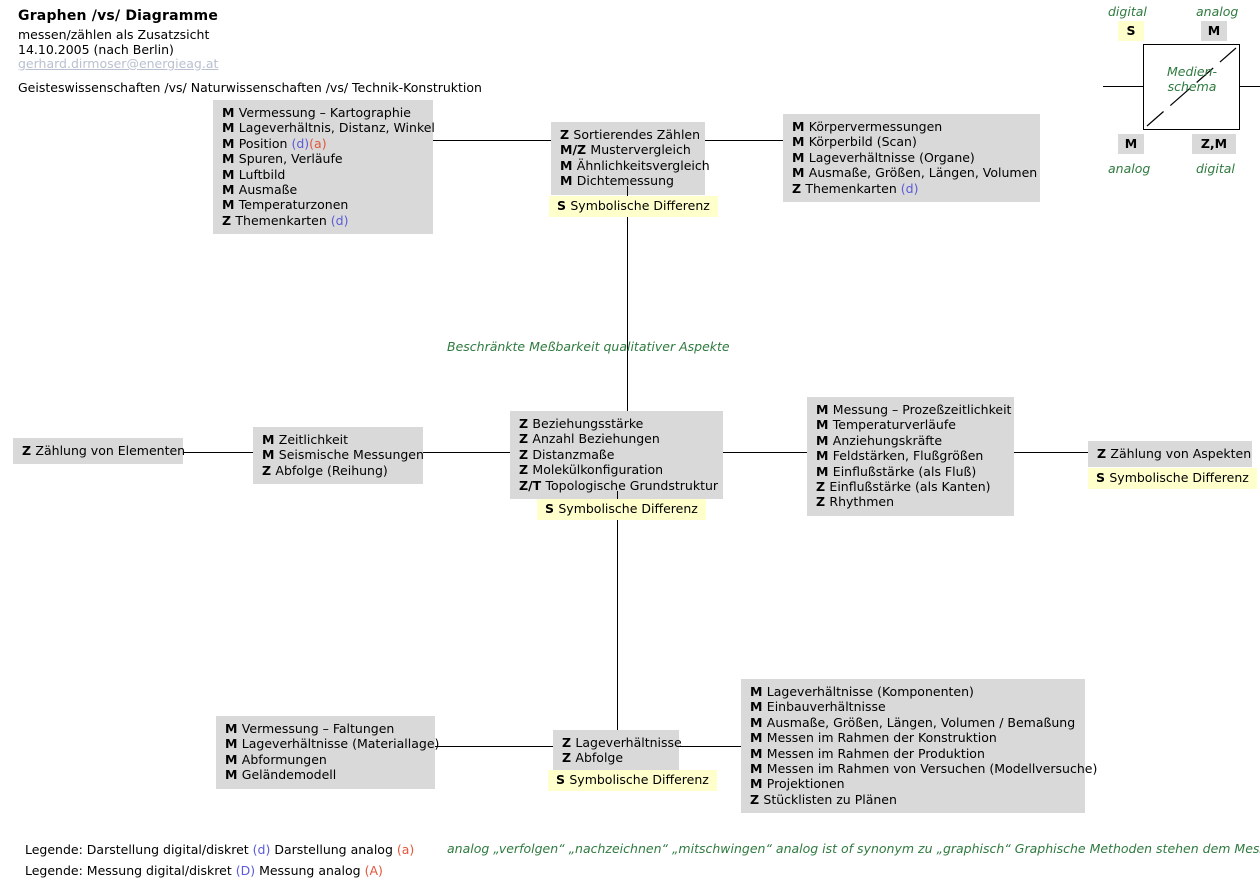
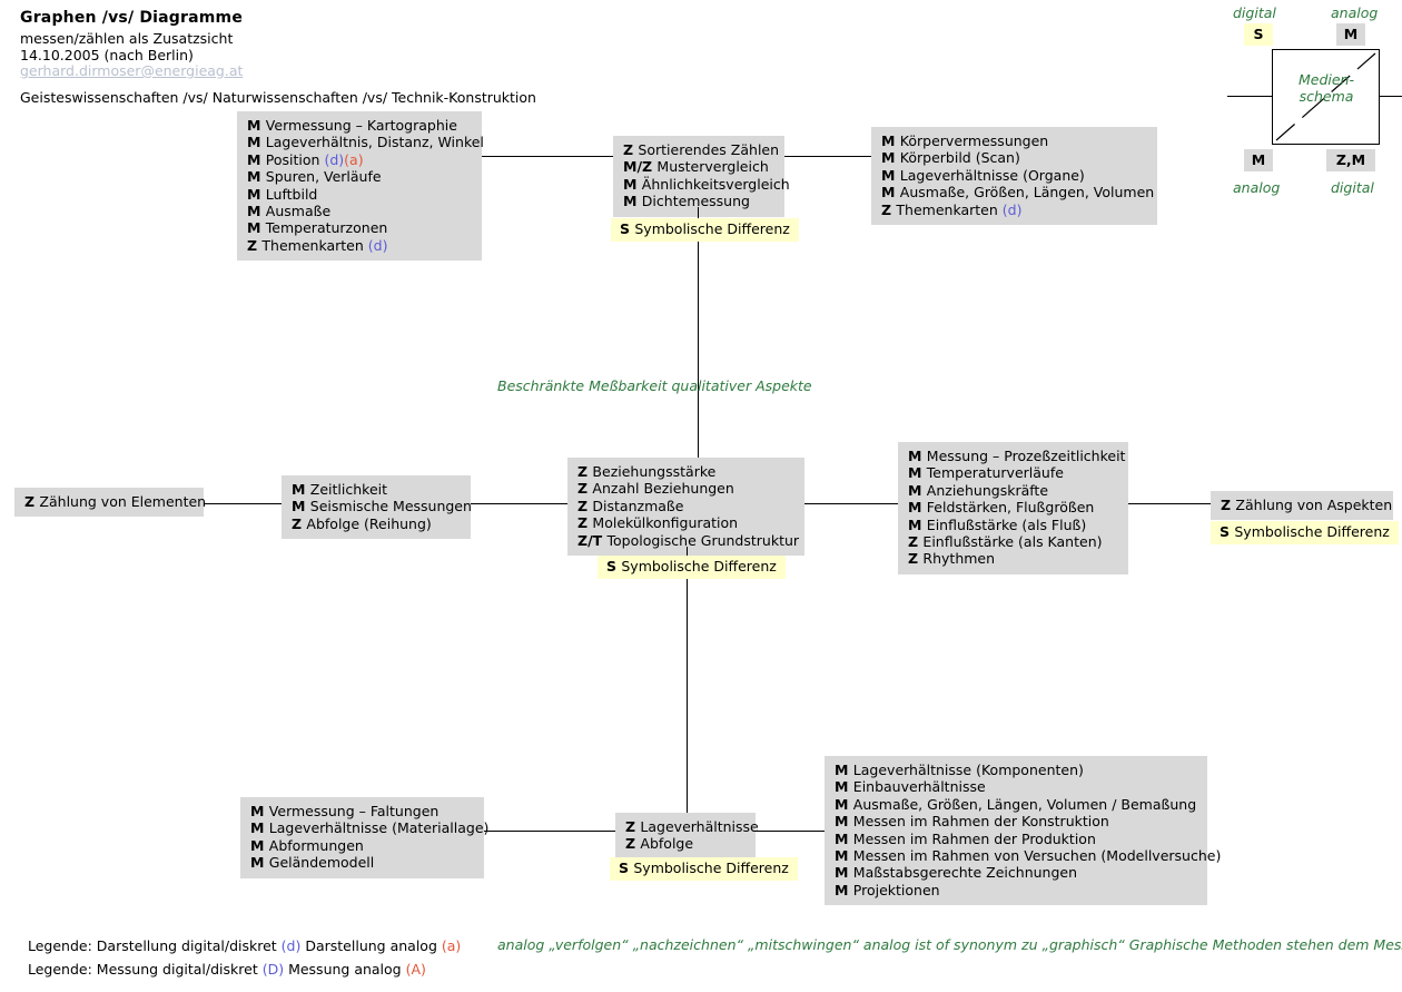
  Graphen /vs/ Diagramme
  messen/zählen als Zusatzsicht
  14.10.2005 (nach Berlin)
  gerhard.dirmoser@energieag.at
  Geisteswissenschaften /vs/ Naturwissenschaften /vs/ Technik-Konstruktion
  digital
  S
  analog
  M
  Medien- schema
  M
  analog
  Z,M
  digital
  M Vermessung – Kartographie
  M Lageverhältnis, Distanz, Winkel
  M Position (d)(a)
  M Spuren, Verläufe
  M Luftbild
  M Ausmaße
  M Temperaturzonen
  Z Themenkarten (d)
  Z Sortierendes Zählen
  M/Z Mustervergleich
  M Ähnlichkeitsvergleich
  M Dichtemessung
  S Symbolische Differenz
  M Körpervermessungen
  M Körperbild (Scan)
  M Lageverhältnisse (Organe)
  M Ausmaße, Größen, Längen, Volumen
  Z Themenkarten (d)
  Beschränkte Meßbarkeit qualitativer Aspekte
  Z Zählung von Elementen
  M Zeitlichkeit
  M Seismische Messungen
  Z Abfolge (Reihung)
  Z Beziehungsstärke
  Z Anzahl Beziehungen
  Z Distanzmaße
  Z Molekülkonfiguration
  Z/T Topologische Grundstruktur
  S Symbolische Differenz
  M Messung – Prozeßzeitlichkeit
  M Temperaturverläufe
  M Anziehungskräfte
  M Feldstärken, Flußgrößen
  M Einflußstärke (als Fluß)
  Z Einflußstärke (als Kanten)
  Z Rhythmen
  Z Zählung von Aspekten
  S Symbolische Differenz
  M Vermessung – Faltungen
  M Lageverhältnisse (Materiallage)
  M Abformungen
  M Geländemodell
  Z Lageverhältnisse
  Z Abfolge
  S Symbolische Differenz
  M Lageverhältnisse (Komponenten)
  M Einbauverhältnisse
  M Ausmaße, Größen, Längen, Volumen / Bemaßung
  M Messen im Rahmen der Konstruktion
  M Messen im Rahmen der Produktion
  M Messen im Rahmen von Versuchen (Modellversuche)
+ M Maßstabsgerechte Zeichnungen
  M Projektionen
- Z Stücklisten zu Plänen
  Legende: Darstellung digital/diskret (d) Darstellung analog (a)
  Legende: Messung digital/diskret (D) Messung analog (A)
  analog „verfolgen“ „nachzeichnen“ „mitschwingen“ analog ist of synonym zu „graphisch“ Graphische Methoden stehen dem Mes
